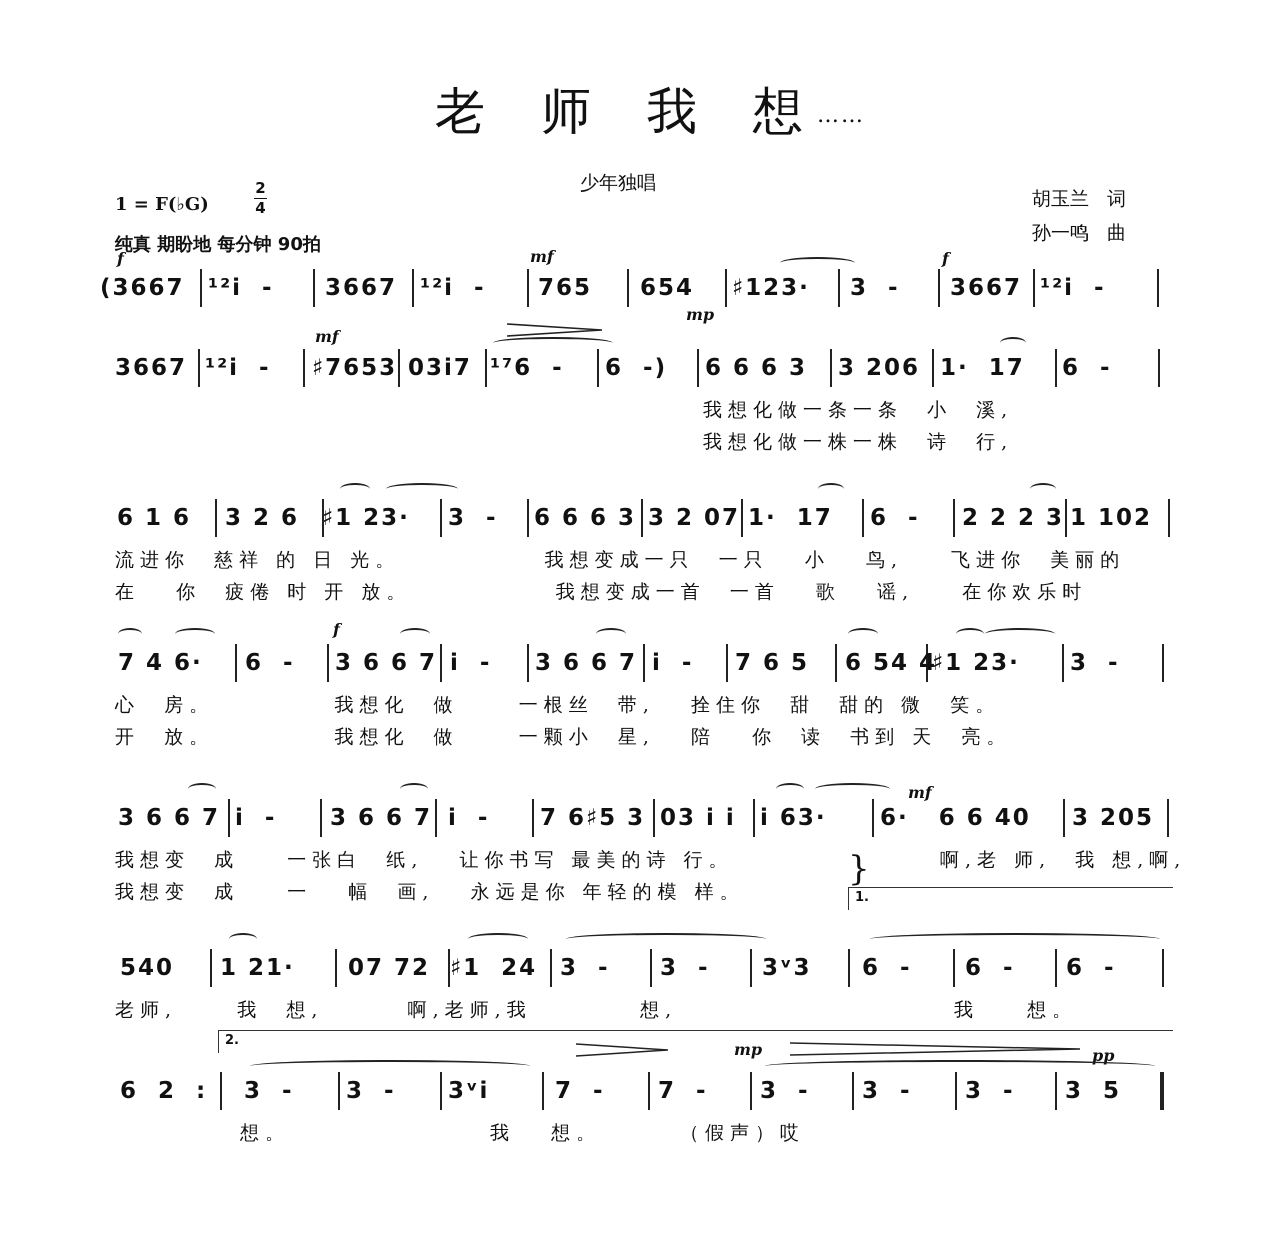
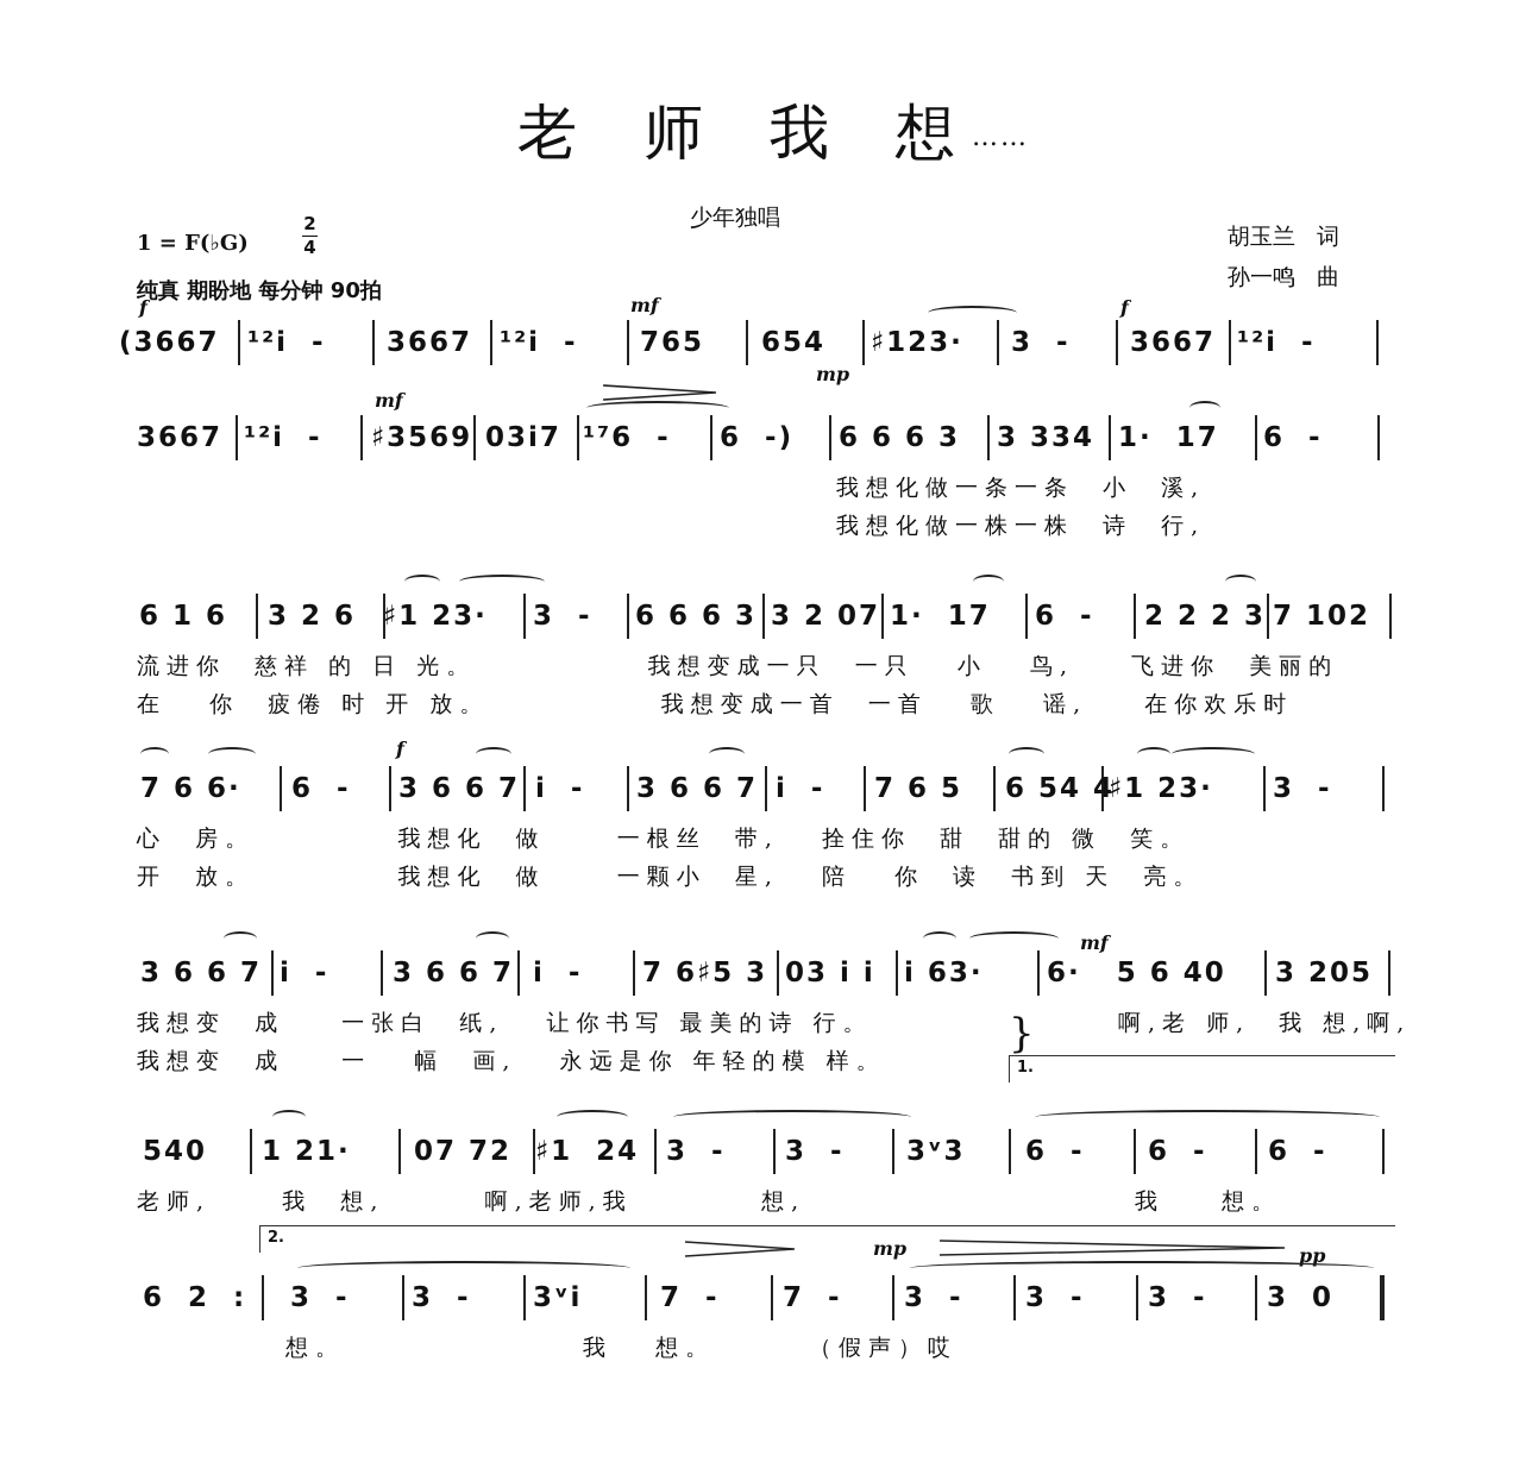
  老 师 我 想 ……
  少年独唱
  胡玉兰 词
  孙一鸣 曲
  1 = F(♭G)
  2
  4
  纯真 期盼地 每分钟 90拍
  (3667
  ¹²i -
  3667
  ¹²i -
  765
  654
  ♯123·
  3 -
  3667
  ¹²i -
  f
  mf
  f
  mp
  3667
  ¹²i -
- ♯7653
+ ♯3569
  03i7
  ¹⁷6 -
  6 -)
  6 6 6 3
- 3 206
+ 3 334
  1· 17
  6 -
  mf
  我想化做一条一条 小 溪,
  我想化做一株一株 诗 行,
  6 1 6
  3 2 6
  ♯1 23·
  3 -
  6 6 6 3
  3 2 07
  1· 17
  6 -
  2 2 2 3
- 1 102
+ 7 102
  流进你 慈祥 的 日 光。 我想变成一只 一只 小 鸟, 飞进你 美丽的
  在 你 疲倦 时 开 放。 我想变成一首 一首 歌 谣, 在你欢乐时
- 7 4 6·
+ 7 6 6·
  6 -
  3 6 6 7
  i -
  3 6 6 7
  i -
  7 6 5
  6 54 4
  ♯1 23·
  3 -
  f
  心 房。 我想化 做 一根丝 带, 拴住你 甜 甜的 微 笑。
  开 放。 我想化 做 一颗小 星, 陪 你 读 书到 天 亮。
  3 6 6 7
  i -
  3 6 6 7
  i -
  7 6♯5 3
  03 i i
  i 63·
- 6· 6 6 40
+ 6· 5 6 40
  3 205
  mf
  我想变 成 一张白 纸, 让你书写 最美的诗 行。
  我想变 成 一 幅 画, 永远是你 年轻的模 样。
  啊,老 师, 我 想,啊,
  }
  540
  1 21·
  07 72
  ♯1 24
  3 -
  3 -
  3ᵛ3
  6 -
  6 -
  6 -
  老师, 我 想, 啊,老师,我 想, 我 想。
  1.
  6 2
  :
  3 -
  3 -
  3ᵛi
  7 -
  7 -
  3 -
  3 -
  3 -
- 3 5
+ 3 0
  mp
  pp
  想。
  我 想。
  （假声）哎
  2.
